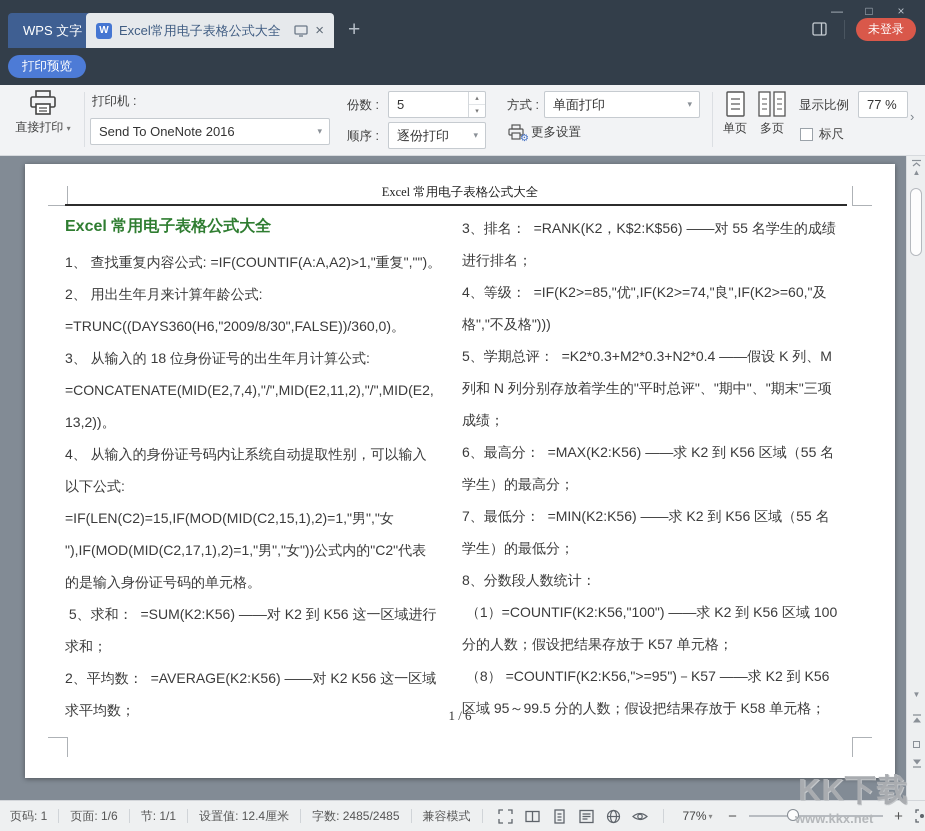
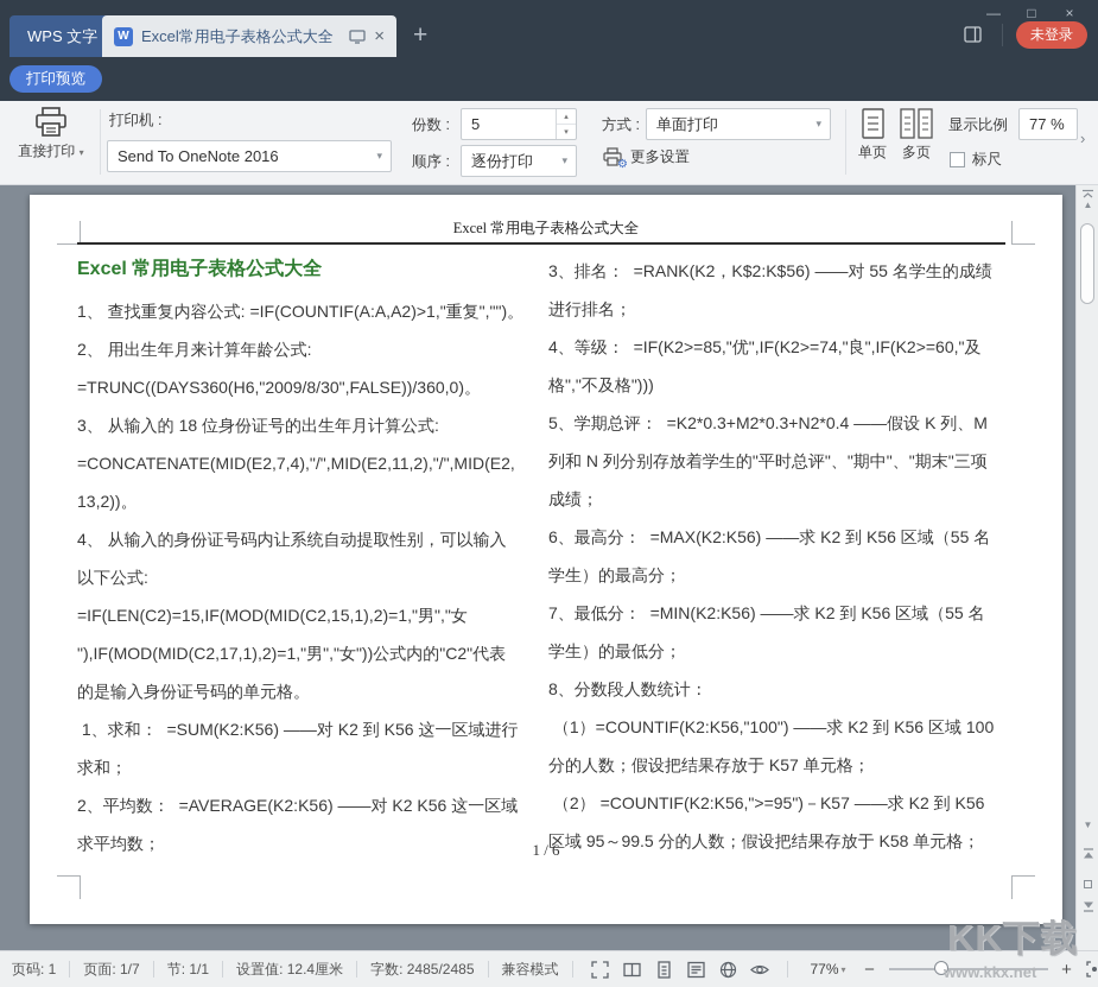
  WPS 文字
  W
  Excel常用电子表格公式大全
  ×
  +
  —
  □
  ×
  未登录
  打印预览
  直接打印 ▾
  打印机 :
  Send To OneNote 2016
  ▾
  份数 :
  5
  顺序 :
  逐份打印
  ▾
  方式 :
  单面打印
  ▾
  ⚙
  更多设置
  单页
  多页
  显示比例
  77 %
  标尺
  ›
  Excel 常用电子表格公式大全
  Excel 常用电子表格公式大全
  1、 查找重复内容公式: =IF(COUNTIF(A:A,A2)>1,"重复","")。
  2、 用出生年月来计算年龄公式:
  =TRUNC((DAYS360(H6,"2009/8/30",FALSE))/360,0)。
  3、 从输入的 18 位身份证号的出生年月计算公式:
  =CONCATENATE(MID(E2,7,4),"/",MID(E2,11,2),"/",MID(E2,
  13,2))。
  4、 从输入的身份证号码内让系统自动提取性别，可以输入
  以下公式:
  =IF(LEN(C2)=15,IF(MOD(MID(C2,15,1),2)=1,"男","女
  "),IF(MOD(MID(C2,17,1),2)=1,"男","女"))公式内的"C2"代表
  的是输入身份证号码的单元格。
- 5、求和： =SUM(K2:K56) ——对 K2 到 K56 这一区域进行
+ 1、求和： =SUM(K2:K56) ——对 K2 到 K56 这一区域进行
  求和；
  2、平均数： =AVERAGE(K2:K56) ——对 K2 K56 这一区域
  求平均数；
  3、排名： =RANK(K2，K$2:K$56) ——对 55 名学生的成绩
  进行排名；
  4、等级： =IF(K2>=85,"优",IF(K2>=74,"良",IF(K2>=60,"及
  格","不及格")))
  5、学期总评： =K2*0.3+M2*0.3+N2*0.4 ——假设 K 列、M
  列和 N 列分别存放着学生的"平时总评"、"期中"、"期末"三项
  成绩；
  6、最高分： =MAX(K2:K56) ——求 K2 到 K56 区域（55 名
  学生）的最高分；
  7、最低分： =MIN(K2:K56) ——求 K2 到 K56 区域（55 名
  学生）的最低分；
  8、分数段人数统计：
  （1）=COUNTIF(K2:K56,"100") ——求 K2 到 K56 区域 100
  分的人数；假设把结果存放于 K57 单元格；
- （8） =COUNTIF(K2:K56,">=95")－K57 ——求 K2 到 K56
+ （2） =COUNTIF(K2:K56,">=95")－K57 ——求 K2 到 K56
  区域 95～99.5 分的人数；假设把结果存放于 K58 单元格；
  1 / 6
  ▲
  ▼
  页码: 1
- 页面: 1/6
+ 页面: 1/7
  节: 1/1
  设置值: 12.4厘米
  字数: 2485/2485
  兼容模式
  77%
  ▾
  −
  +
  KK下载
  www.kkx.net
